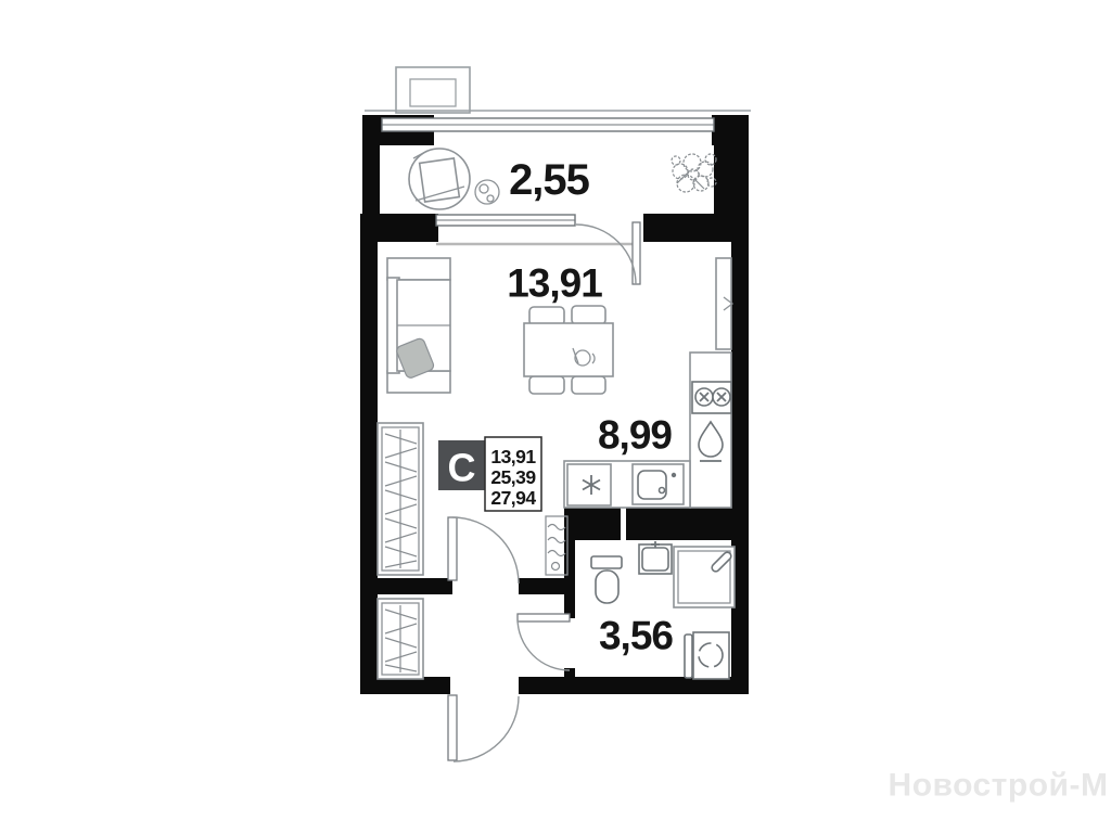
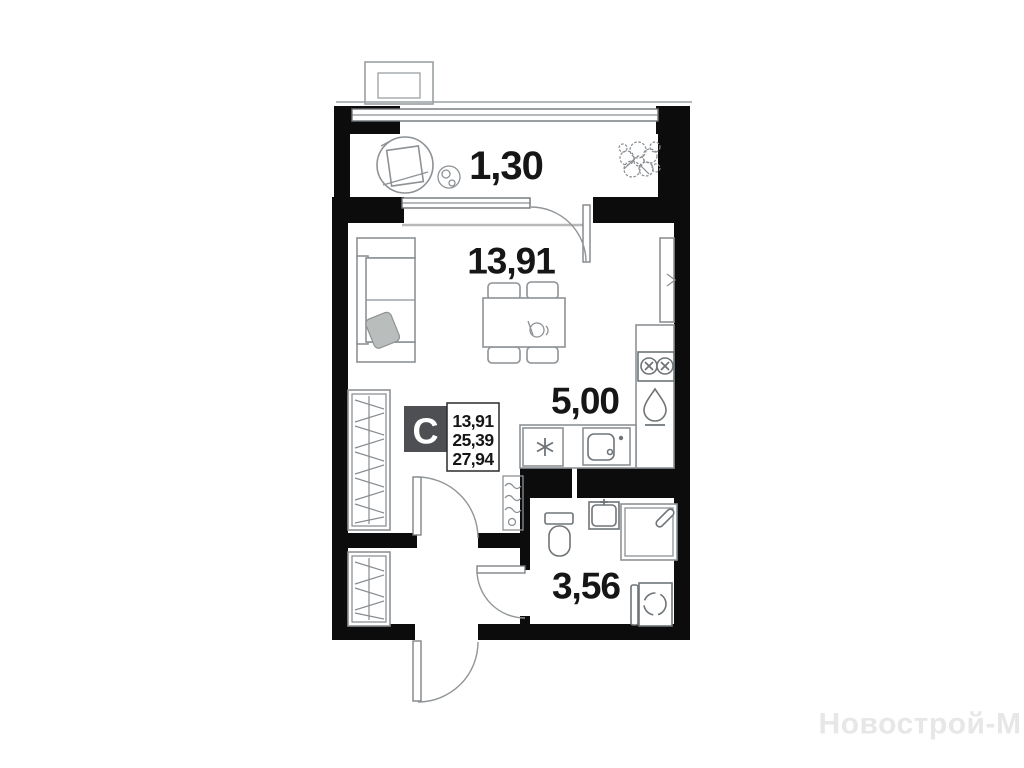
- 2,55
+ 1,30
  13,91
- 8,99
+ 5,00
  3,56
  С
  13,91
  25,39
  27,94
  Новострой-М
